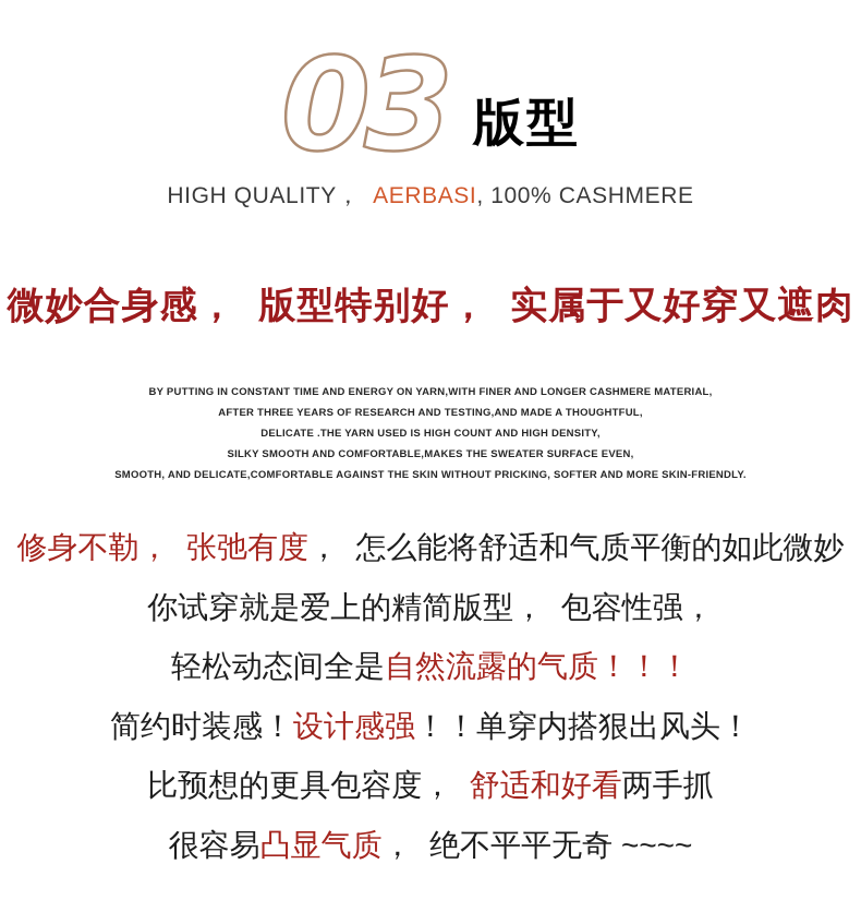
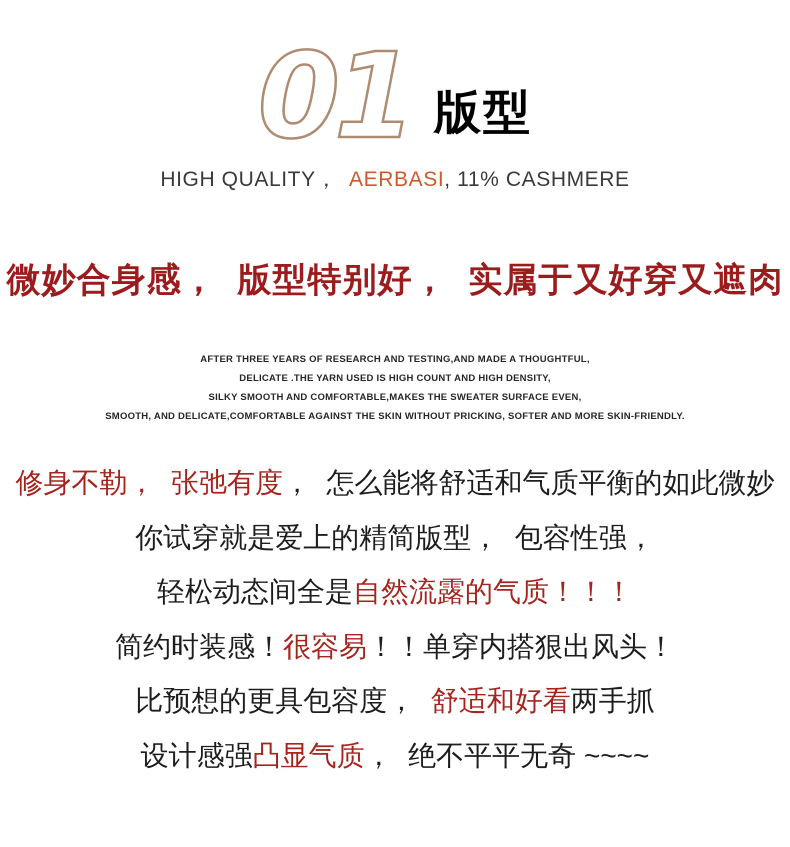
- 03
+ 01
  版型
- HIGH QUALITY， AERBASI, 100% CASHMERE
+ HIGH QUALITY， AERBASI, 11% CASHMERE
  微妙合身感， 版型特别好， 实属于又好穿又遮肉
- BY PUTTING IN CONSTANT TIME AND ENERGY ON YARN,WITH FINER AND LONGER CASHMERE MATERIAL,
  AFTER THREE YEARS OF RESEARCH AND TESTING,AND MADE A THOUGHTFUL,
  DELICATE .THE YARN USED IS HIGH COUNT AND HIGH DENSITY,
  SILKY SMOOTH AND COMFORTABLE,MAKES THE SWEATER SURFACE EVEN,
  SMOOTH, AND DELICATE,COMFORTABLE AGAINST THE SKIN WITHOUT PRICKING, SOFTER AND MORE SKIN-FRIENDLY.
  修身不勒， 张弛有度， 怎么能将舒适和气质平衡的如此微妙
  你试穿就是爱上的精简版型， 包容性强，
  轻松动态间全是自然流露的气质！！！
- 简约时装感！设计感强！！单穿内搭狠出风头！
+ 简约时装感！很容易！！单穿内搭狠出风头！
  比预想的更具包容度， 舒适和好看两手抓
- 很容易凸显气质， 绝不平平无奇 ~~~~
+ 设计感强凸显气质， 绝不平平无奇 ~~~~
